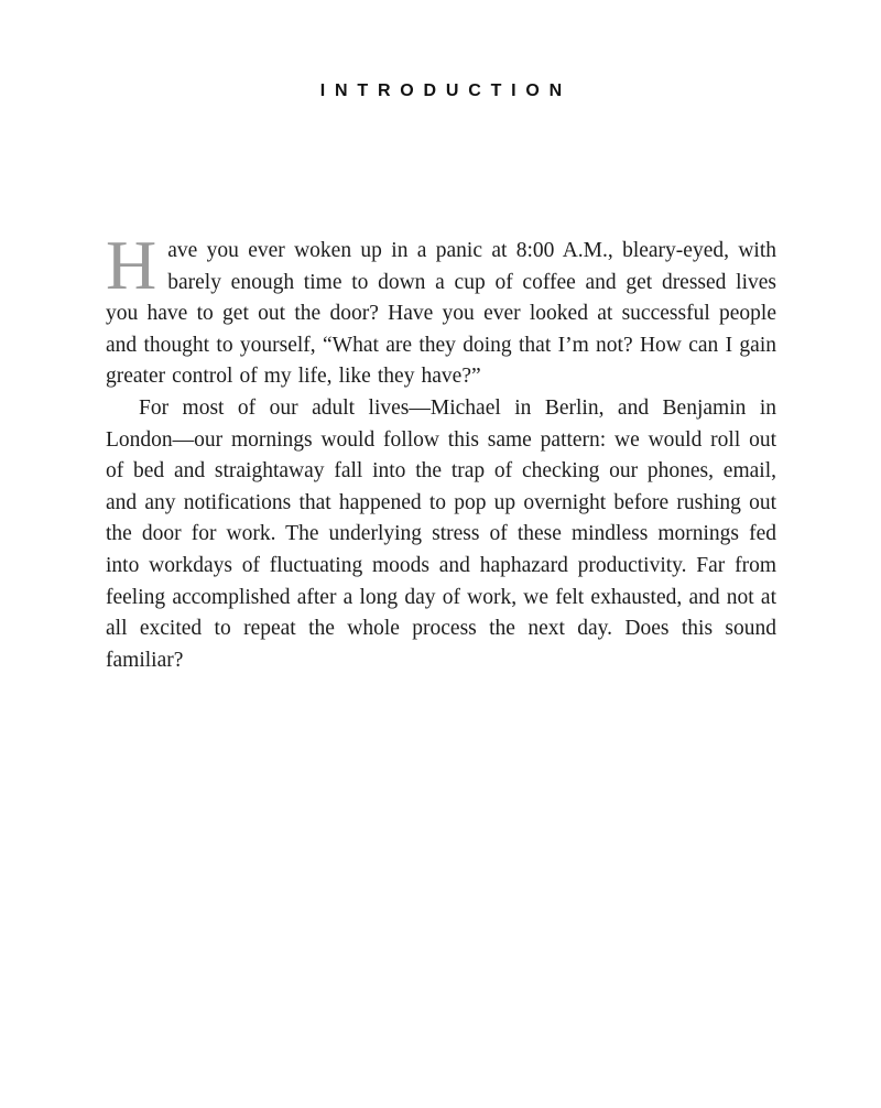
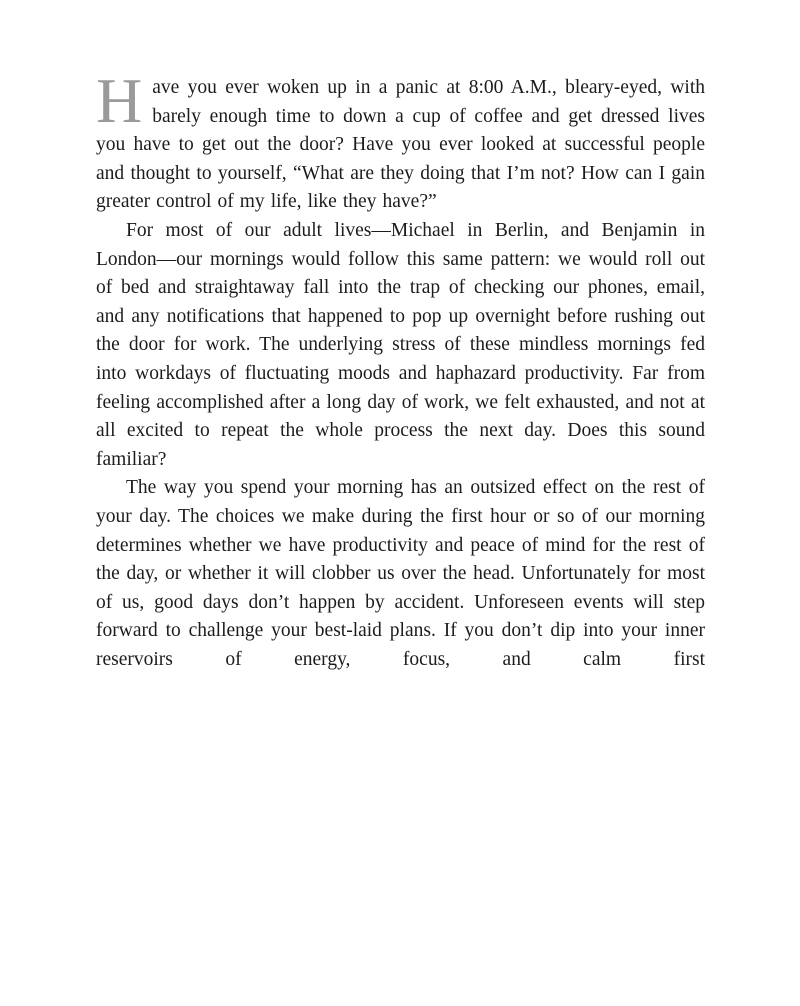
- INTRODUCTION
  H
  ave you ever woken up in a panic at 8:00 A.M., bleary-eyed, with barely enough time to down a cup of coffee and get dressed lives you have to get out the door? Have you ever looked at successful people and thought to yourself, “What are they doing that I’m not? How can I gain greater control of my life, like they have?”
  For most of our adult lives—Michael in Berlin, and Benjamin in London—our mornings would follow this same pattern: we would roll out of bed and straightaway fall into the trap of checking our phones, email, and any notifications that happened to pop up overnight before rushing out the door for work. The underlying stress of these mindless mornings fed into workdays of fluctuating moods and haphazard productivity. Far from feeling accomplished after a long day of work, we felt exhausted, and not at all excited to repeat the whole process the next day. Does this sound familiar?
+ The way you spend your morning has an outsized effect on the rest of your day. The choices we make during the first hour or so of our morning determines whether we have productivity and peace of mind for the rest of the day, or whether it will clobber us over the head. Unfortunately for most of us, good days don’t happen by accident. Unforeseen events will step forward to challenge your best-laid plans. If you don’t dip into your inner reservoirs of energy, focus, and calm first
